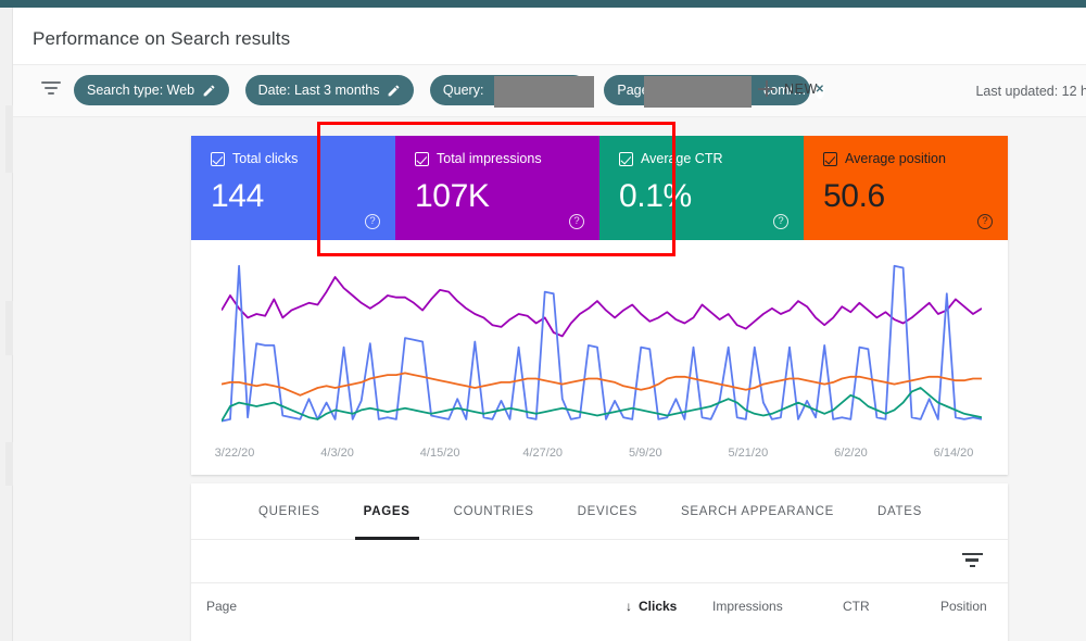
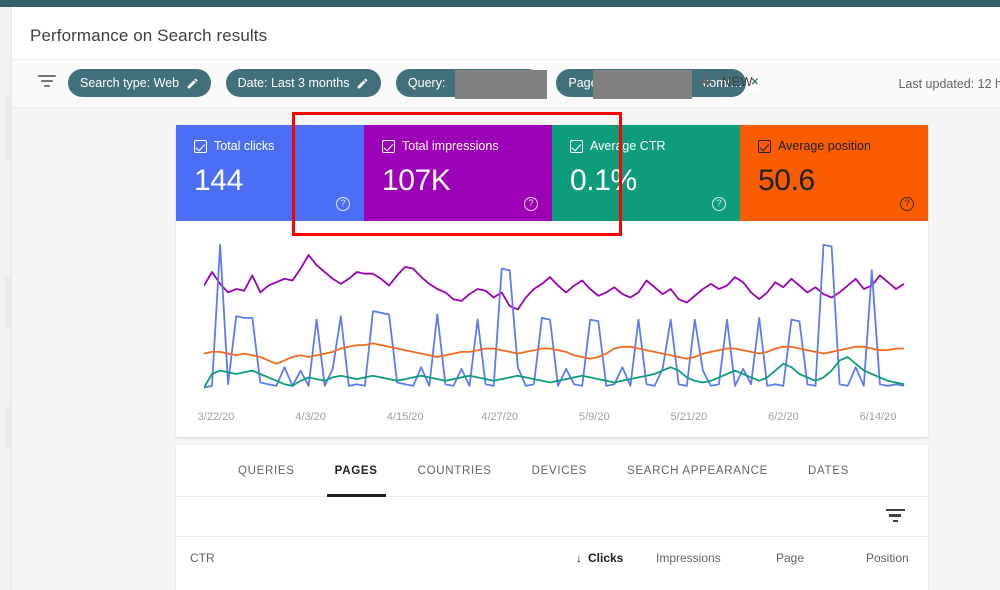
  Performance on Search results
  Search type: Web
  Date: Last 3 months
  Query:
  ✕
  NEW
  Last updated: 12 h
  Total clicks
  144
  ?
  Total impressions
  107K
  ?
  Average CTR
  0.1%
  ?
  Average position
  50.6
  ?
  3/22/20
  4/3/20
  4/15/20
  4/27/20
  5/9/20
  5/21/20
  6/2/20
  6/14/20
  QUERIES
  PAGES
  COUNTRIES
  DEVICES
  SEARCH APPEARANCE
  DATES
- Page
+ CTR
  ↓ Clicks
  Impressions
- CTR
+ Page
  Position
